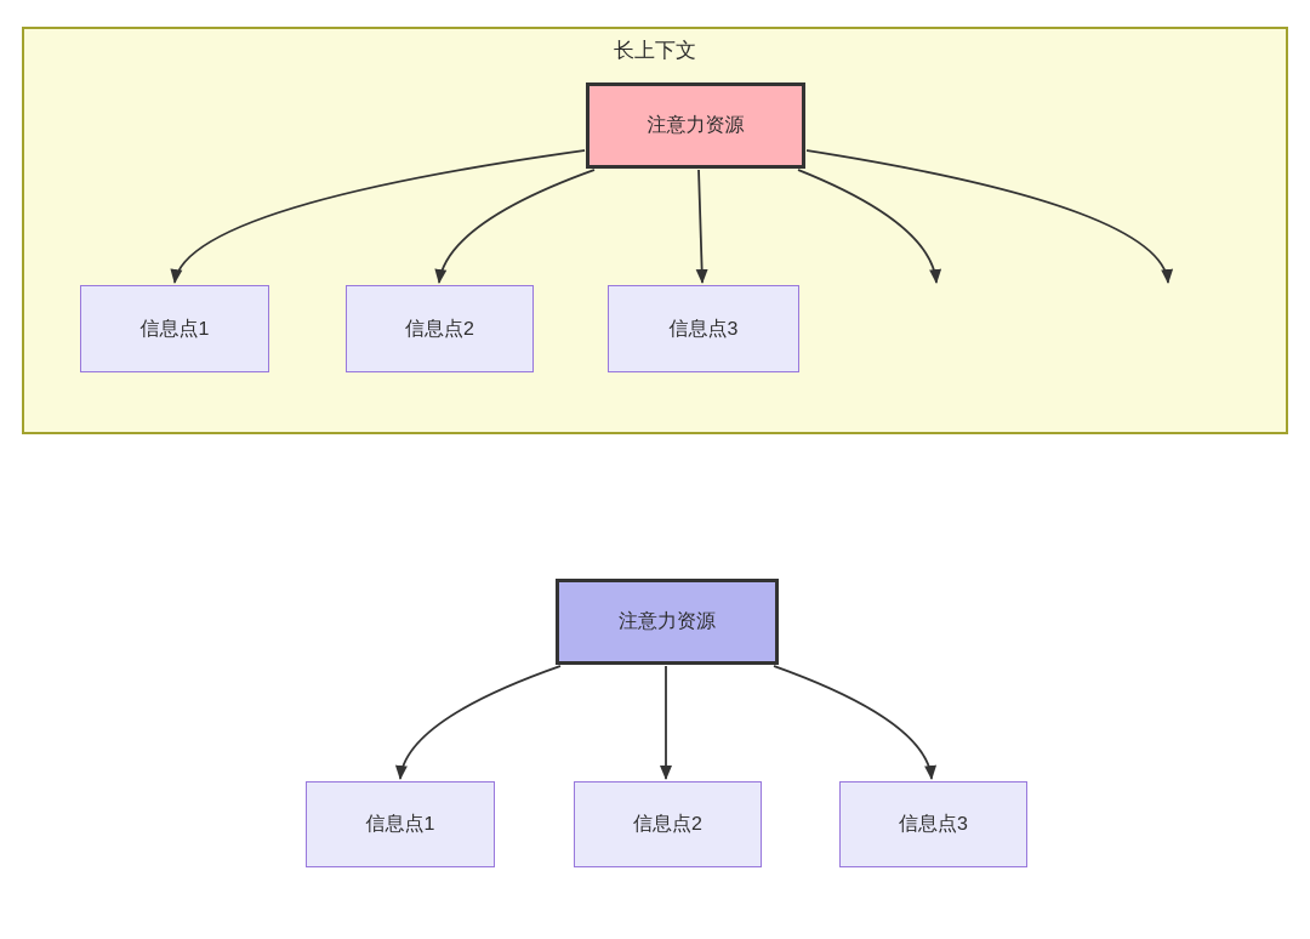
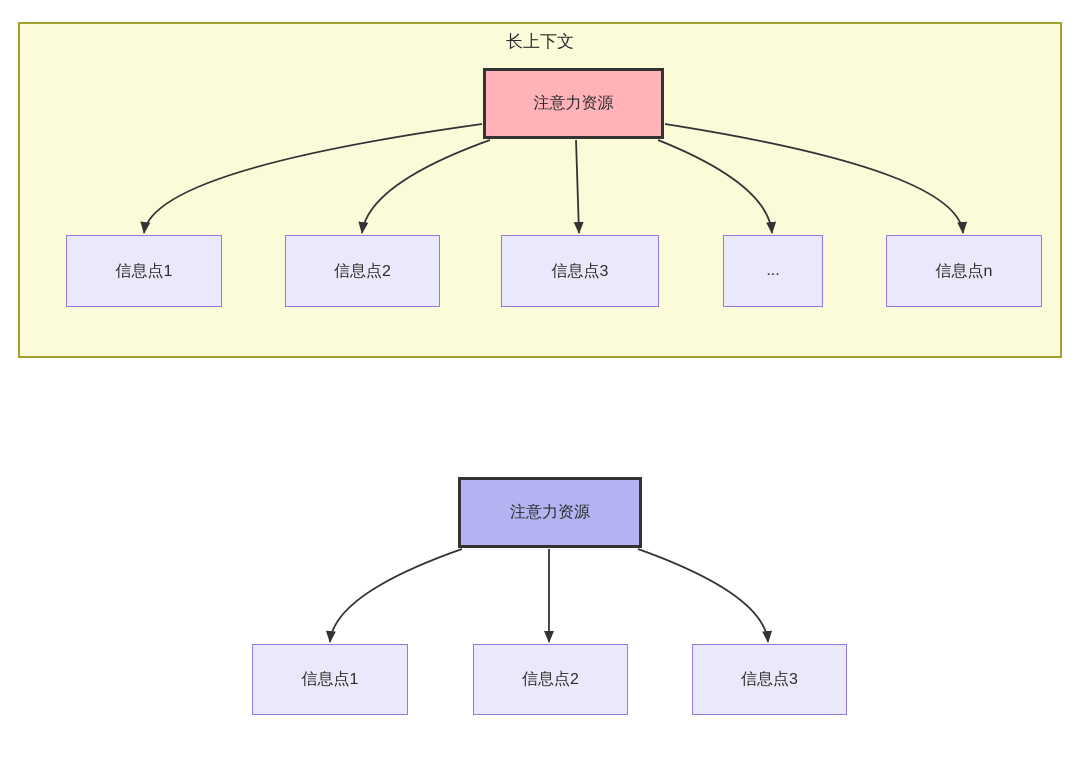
  长上下文
  注意力资源
  信息点1
  信息点2
  信息点3
+ ...
+ 信息点n
  注意力资源
  信息点1
  信息点2
  信息点3
